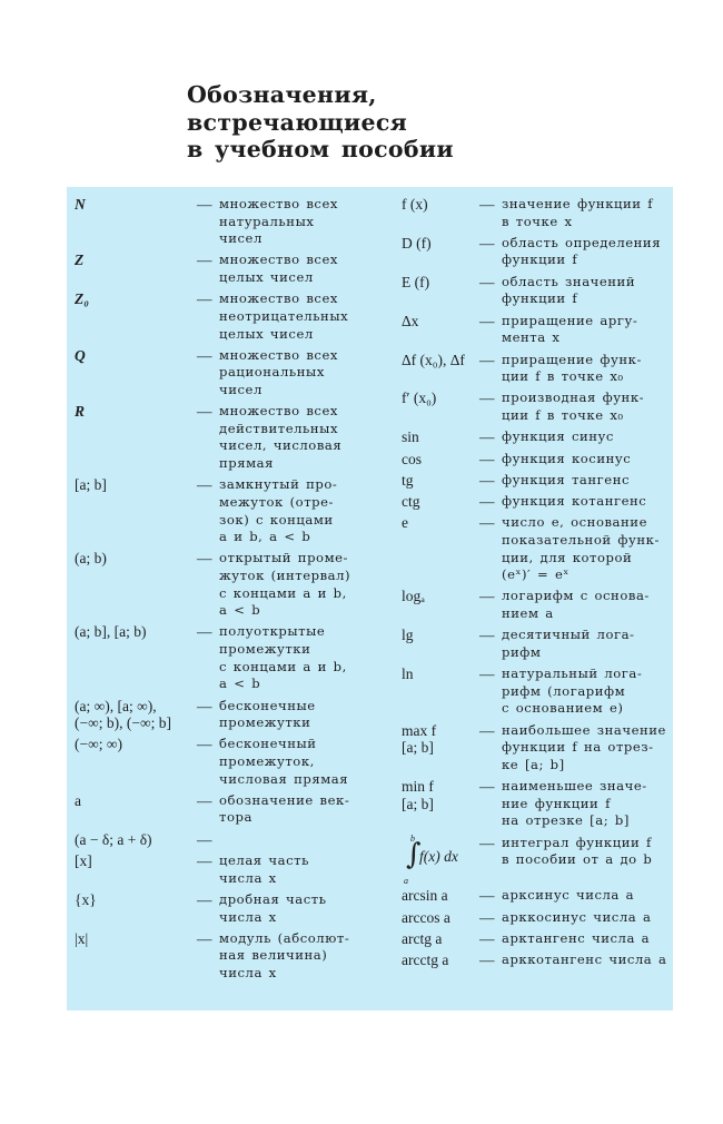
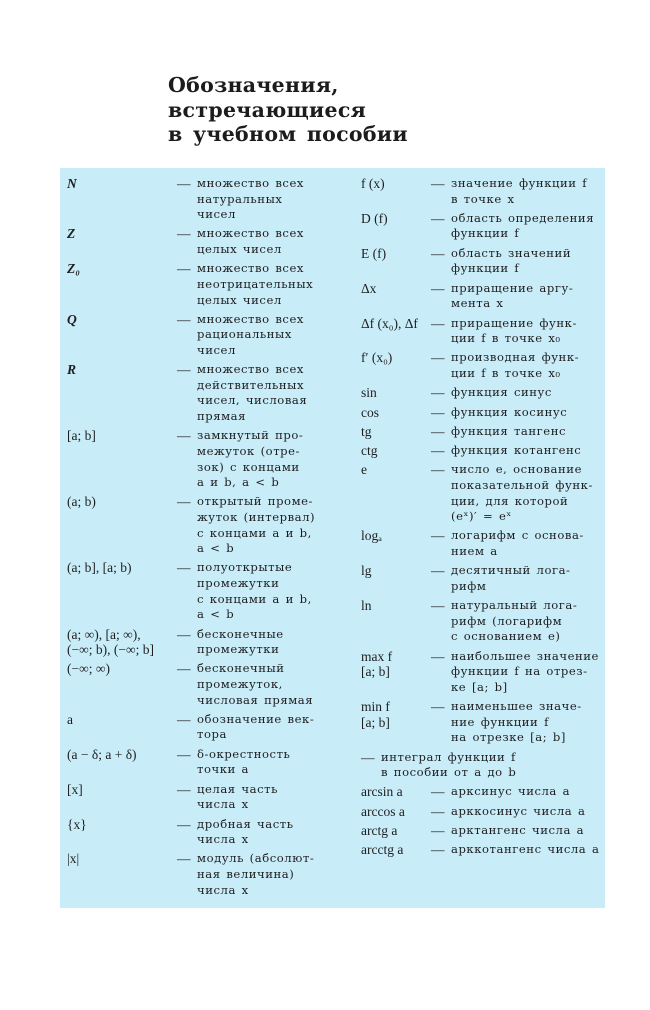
  Обозначения,
  встречающиеся
  в учебном пособии
  N
  —
  множество всех
  натуральных
  чисел
  Z
  —
  множество всех
  целых чисел
  Z₀
  —
  множество всех
  неотрицательных
  целых чисел
  Q
  —
  множество всех
  рациональных
  чисел
  R
  —
  множество всех
  действительных
  чисел, числовая
  прямая
  [a; b]
  —
  замкнутый про-
  межуток (отре-
  зок) с концами
  a и b, a < b
  (a; b)
  —
  открытый проме-
  жуток (интервал)
  с концами a и b,
  a < b
  (a; b], [a; b)
  —
  полуоткрытые
  промежутки
  с концами a и b,
  a < b
  (a; ∞), [a; ∞),
  (−∞; b), (−∞; b]
  —
  бесконечные
  промежутки
  (−∞; ∞)
  —
  бесконечный
  промежуток,
  числовая прямая
  a⃗
  —
  обозначение век-
  тора
  (a − δ; a + δ)
  —
+ δ-окрестность
+ точки a
  [x]
  —
  целая часть
  числа x
  {x}
  —
  дробная часть
  числа x
  |x|
  —
  модуль (абсолют-
  ная величина)
  числа x
  f (x)
  —
  значение функции f
  в точке x
  D (f)
  —
  область определения
  функции f
  E (f)
  —
  область значений
  функции f
  Δx
  —
  приращение аргу-
  мента x
  Δf (x₀), Δf
  —
  приращение функ-
  ции f в точке x₀
  f′ (x₀)
  —
  производная функ-
  ции f в точке x₀
  sin
  —
  функция синус
  cos
  —
  функция косинус
  tg
  —
  функция тангенс
  ctg
  —
  функция котангенс
  e
  —
  число e, основание
  показательной функ-
  ции, для которой
  (eˣ)′ = eˣ
  logₐ
  —
  логарифм с основа-
  нием a
  lg
  —
  десятичный лога-
  рифм
  ln
  —
  натуральный лога-
  рифм (логарифм
  с основанием e)
  max f
  [a; b]
  —
  наибольшее значение
  функции f на отрез-
  ке [a; b]
  min f
  [a; b]
  —
  наименьшее значе-
  ние функции f
  на отрезке [a; b]
- ∫
- b
- a
- f(x) dx
  —
  интеграл функции f
  в пособии от a до b
  arcsin a
  —
  арксинус числа a
  arccos a
  —
  арккосинус числа a
  arctg a
  —
  арктангенс числа a
  arcctg a
  —
  арккотангенс числа a
